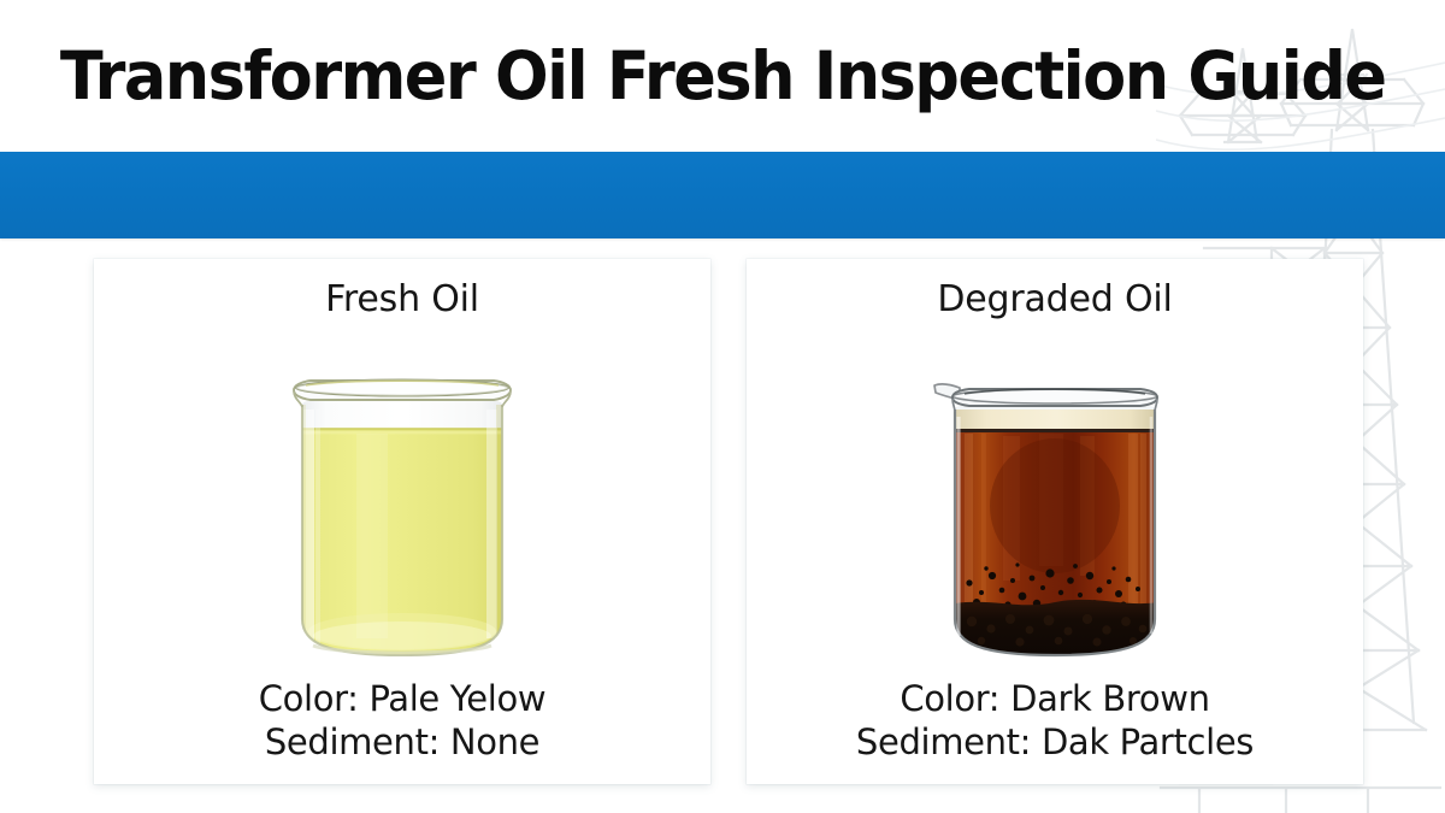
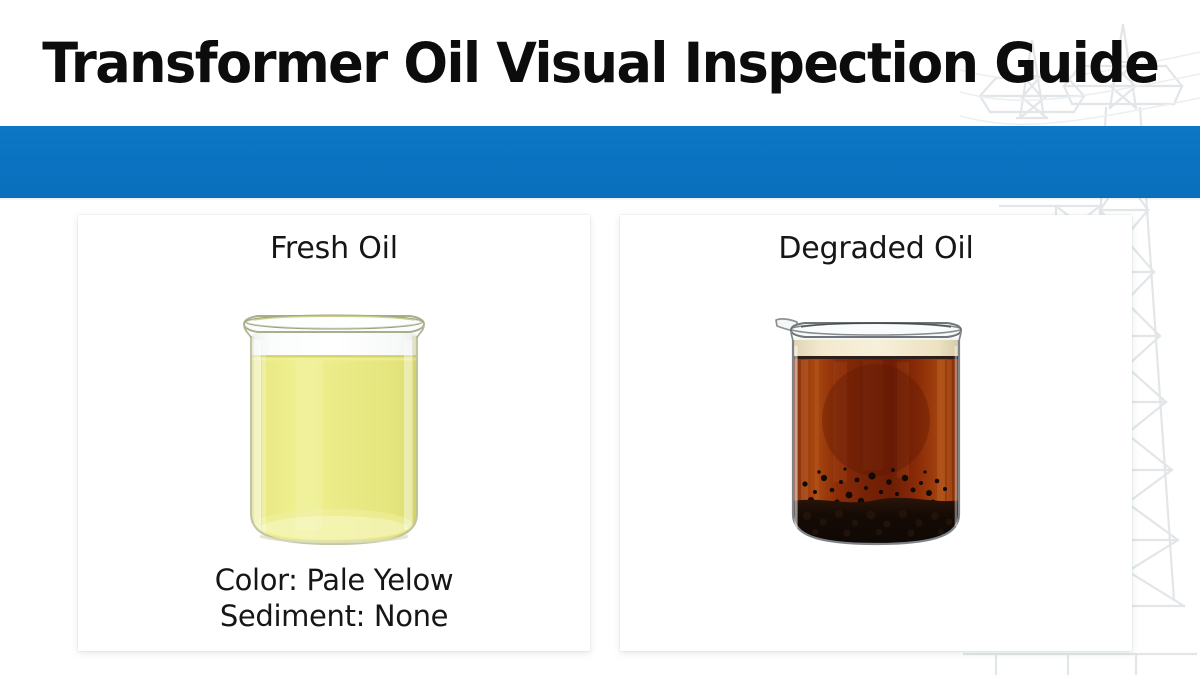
- Transformer Oil Fresh Inspection Guide
+ Transformer Oil Visual Inspection Guide
  Fresh Oil
  Color: Pale Yelow
  Sediment: None
  Degraded Oil
- Color: Dark Brown
- Sediment: Dak Partcles
